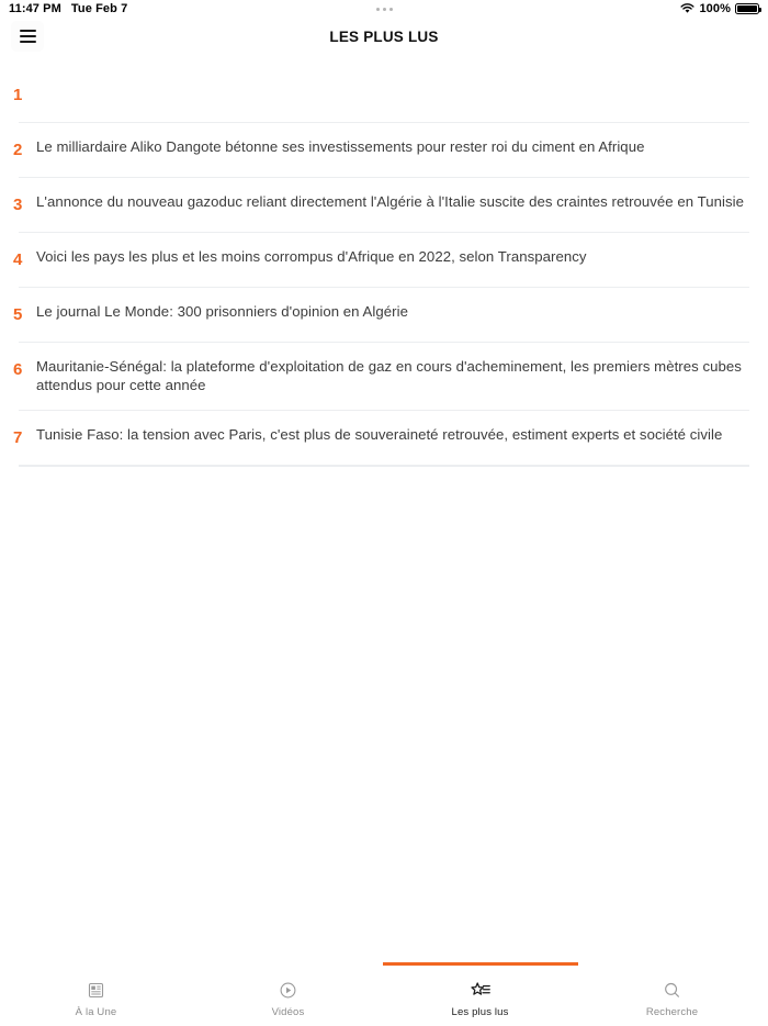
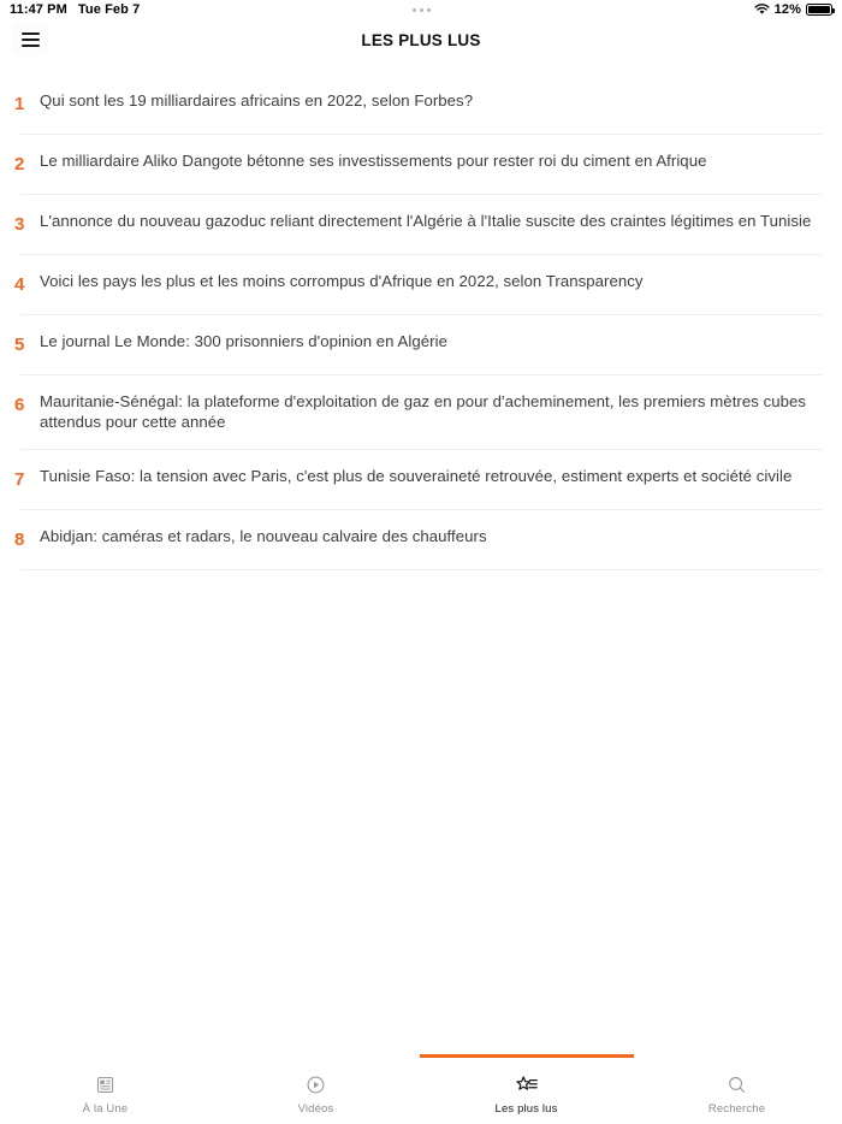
  11:47 PM
  Tue Feb 7
- 100%
+ 12%
  LES PLUS LUS
  1
+ Qui sont les 19 milliardaires africains en 2022, selon Forbes?
  2
  Le milliardaire Aliko Dangote bétonne ses investissements pour rester roi du ciment en Afrique
  3
- L'annonce du nouveau gazoduc reliant directement l'Algérie à l'Italie suscite des craintes retrouvée en Tunisie
+ L'annonce du nouveau gazoduc reliant directement l'Algérie à l'Italie suscite des craintes légitimes en Tunisie
  4
  Voici les pays les plus et les moins corrompus d'Afrique en 2022, selon Transparency
  5
  Le journal Le Monde: 300 prisonniers d'opinion en Algérie
  6
- Mauritanie-Sénégal: la plateforme d'exploitation de gaz en cours d'acheminement, les premiers mètres cubes attendus pour cette année
+ Mauritanie-Sénégal: la plateforme d'exploitation de gaz en pour d'acheminement, les premiers mètres cubes attendus pour cette année
  7
  Tunisie Faso: la tension avec Paris, c'est plus de souveraineté retrouvée, estiment experts et société civile
+ 8
+ Abidjan: caméras et radars, le nouveau calvaire des chauffeurs
  À la Une
  Vidéos
  Les plus lus
  Recherche
